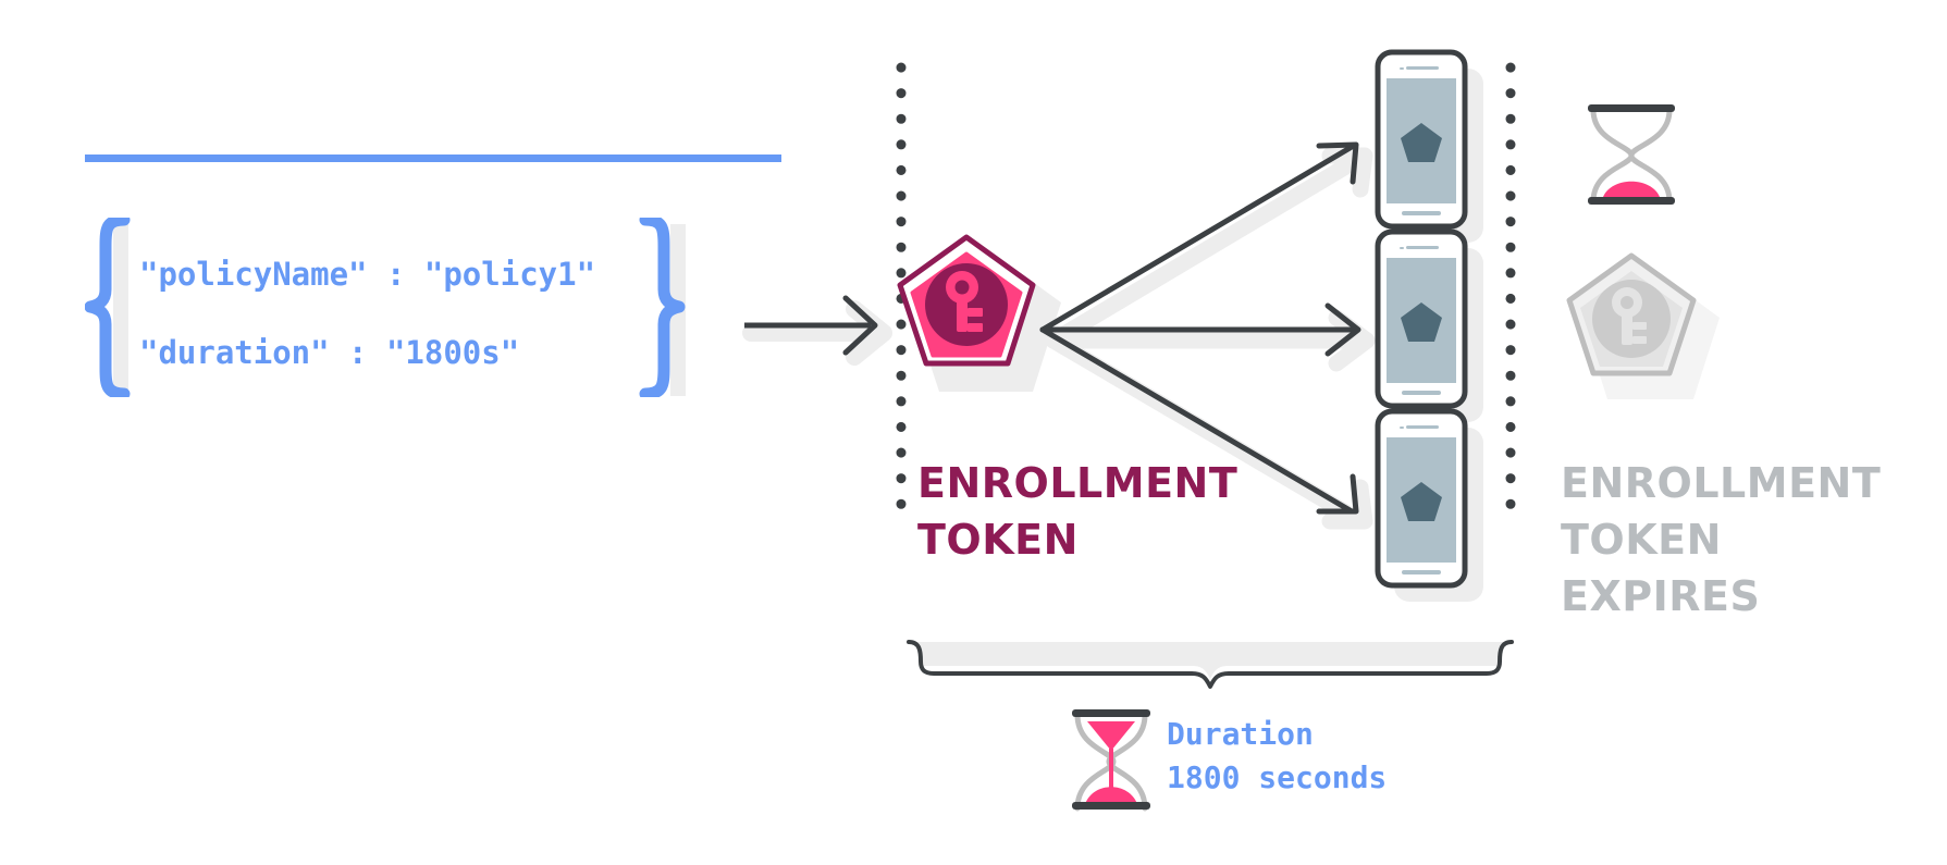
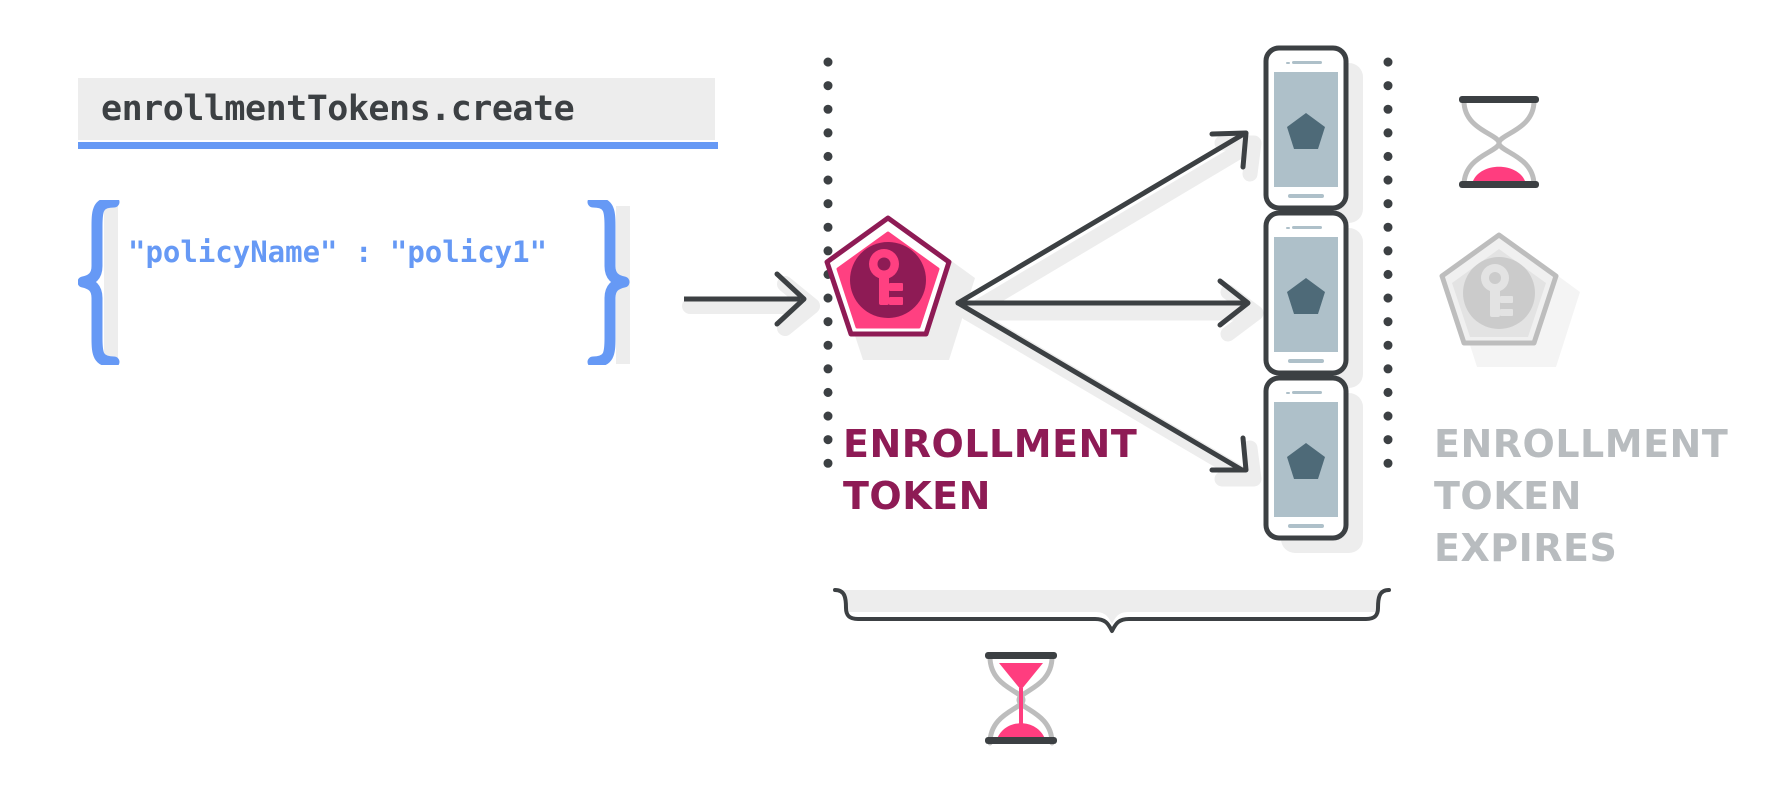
+ enrollmentTokens.create
  "policyName" : "policy1"
- "duration" : "1800s"
  ENROLLMENT
  TOKEN
  ENROLLMENT
  TOKEN
  EXPIRES
- Duration
- 1800 seconds
